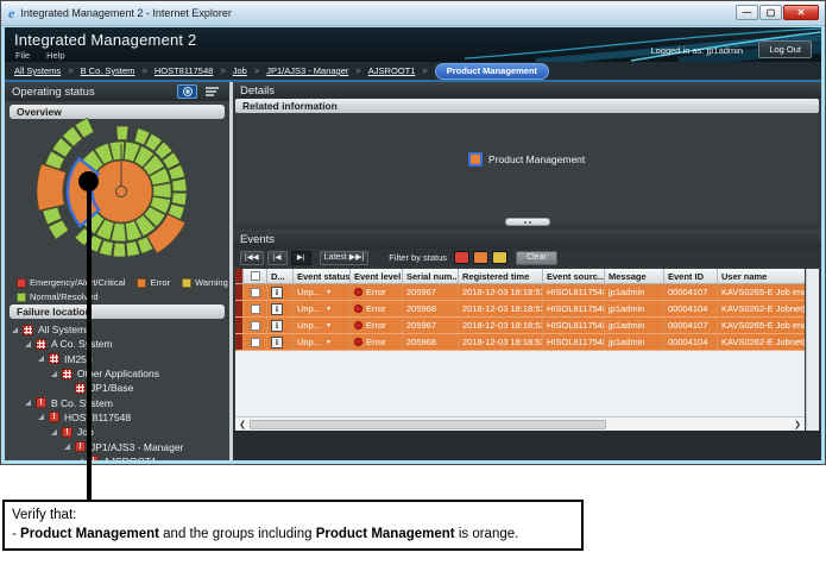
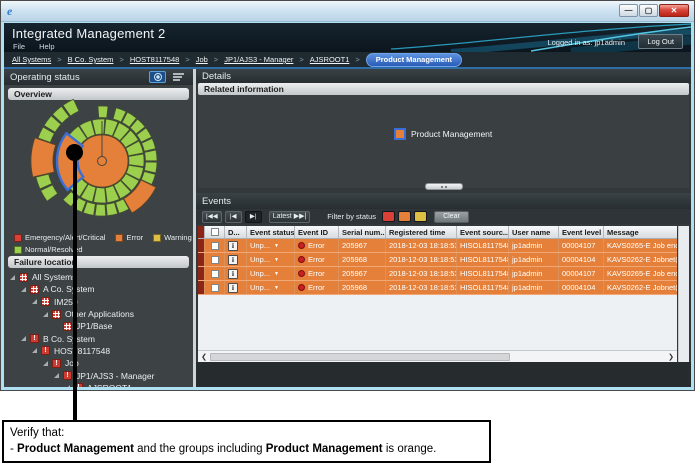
  e
- Integrated Management 2 - Internet Explorer
  —
  ▢
  ✕
  Integrated Management 2
  File
  Help
  Logged in as: jp1admin
  Log Out
  All Systems
  >
  B Co. System
  >
  HOST8117548
  >
  Job
  >
  JP1/AJS3 - Manager
  >
  AJSROOT1
  >
  Product Management
  Operating status
  Overview
  Emergency/Alrt/Critical
  Error
  Warning
  Normal/Resold
  Failure locatio
  All System
  A Co. Sstem
  IM25
  Oer Applications
  JP1/Base
  B Co. Sstem
  HOS8117548
  JP1/AJS3 - Manager
  Details
  Related information
  Product Management
  Events
  Filter by status
  D...
  Event status
- Event level
+ Event ID
  Serial num...
  Registered time
  Event sourc...
- Message
+ User name
- Event ID
+ Event level
- User name
+ Message
  i
  Unp...
  Error
  205967
  2018-12-03 18:18:53
  HISOL811754
  jp1admin
  00004107
  i
  Unp...
  Error
  205968
  2018-12-03 18:18:53
  HISOL811754
  jp1admin
  00004104
  KAVS0262-E Jobnet(
  i
  Unp...
  Error
  205967
  2018-12-03 18:18:53
  HISOL811754
  jp1admin
  00004107
  i
  Unp...
  Error
  205968
  2018-12-03 18:18:53
  HISOL811754
  jp1admin
  00004104
  KAVS0262-E Jobnet(
  Verify that:
  - Product Management and the groups including Product Management is orange.
